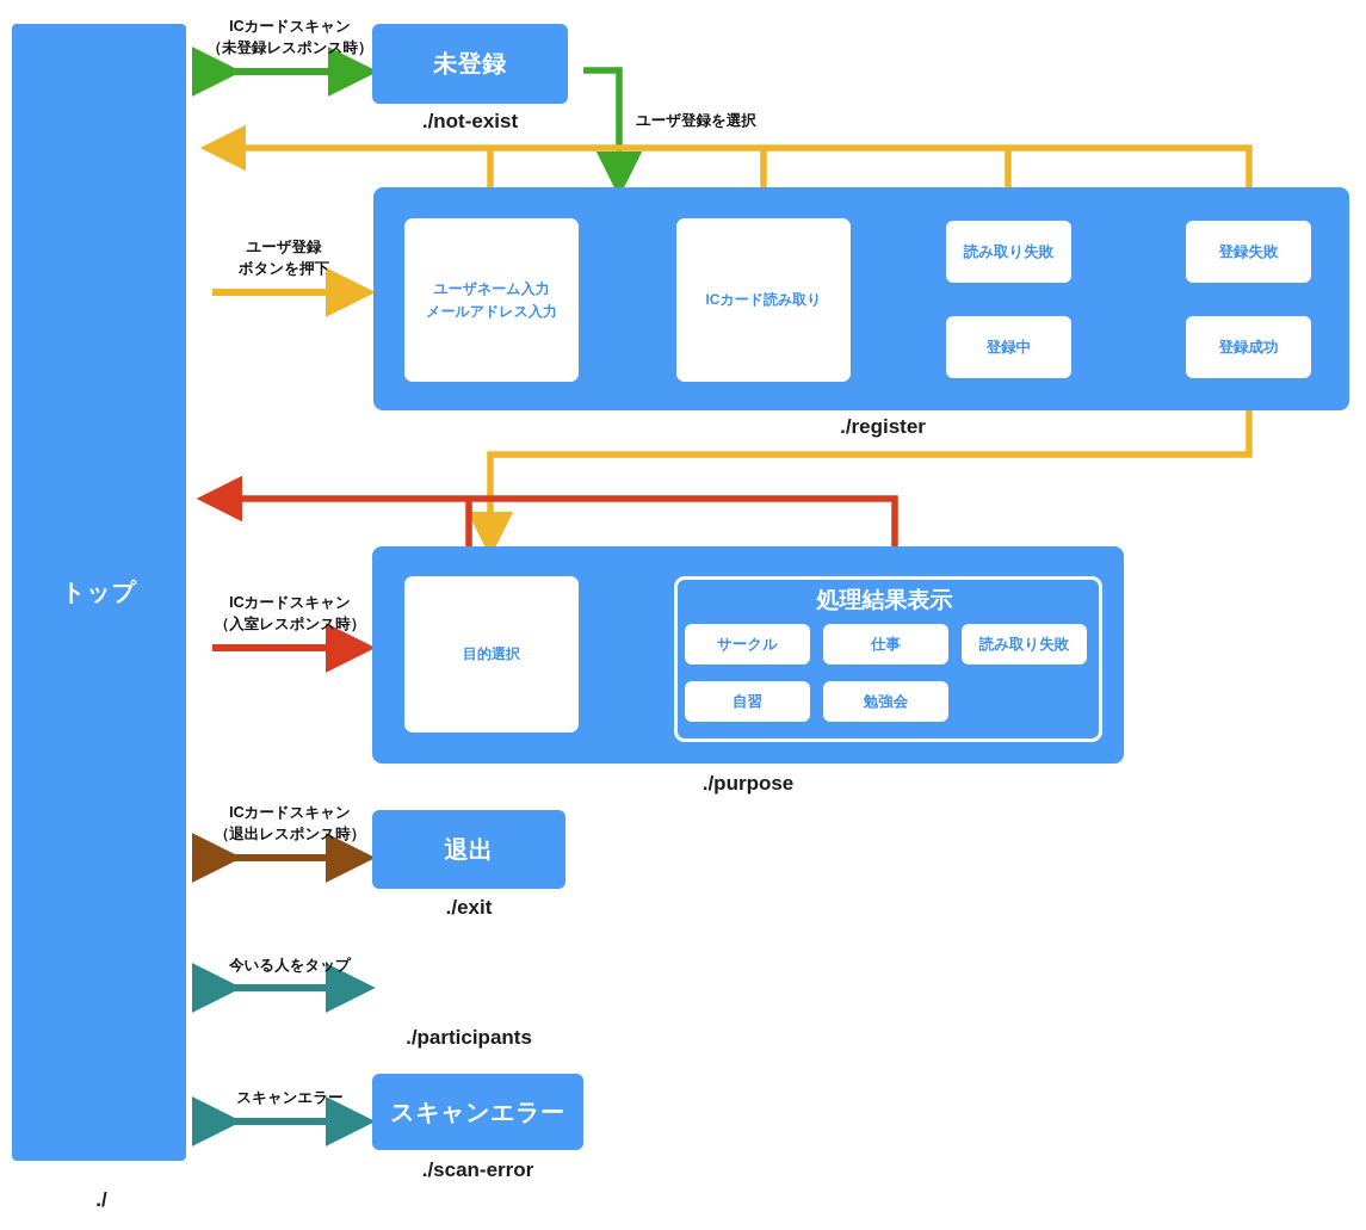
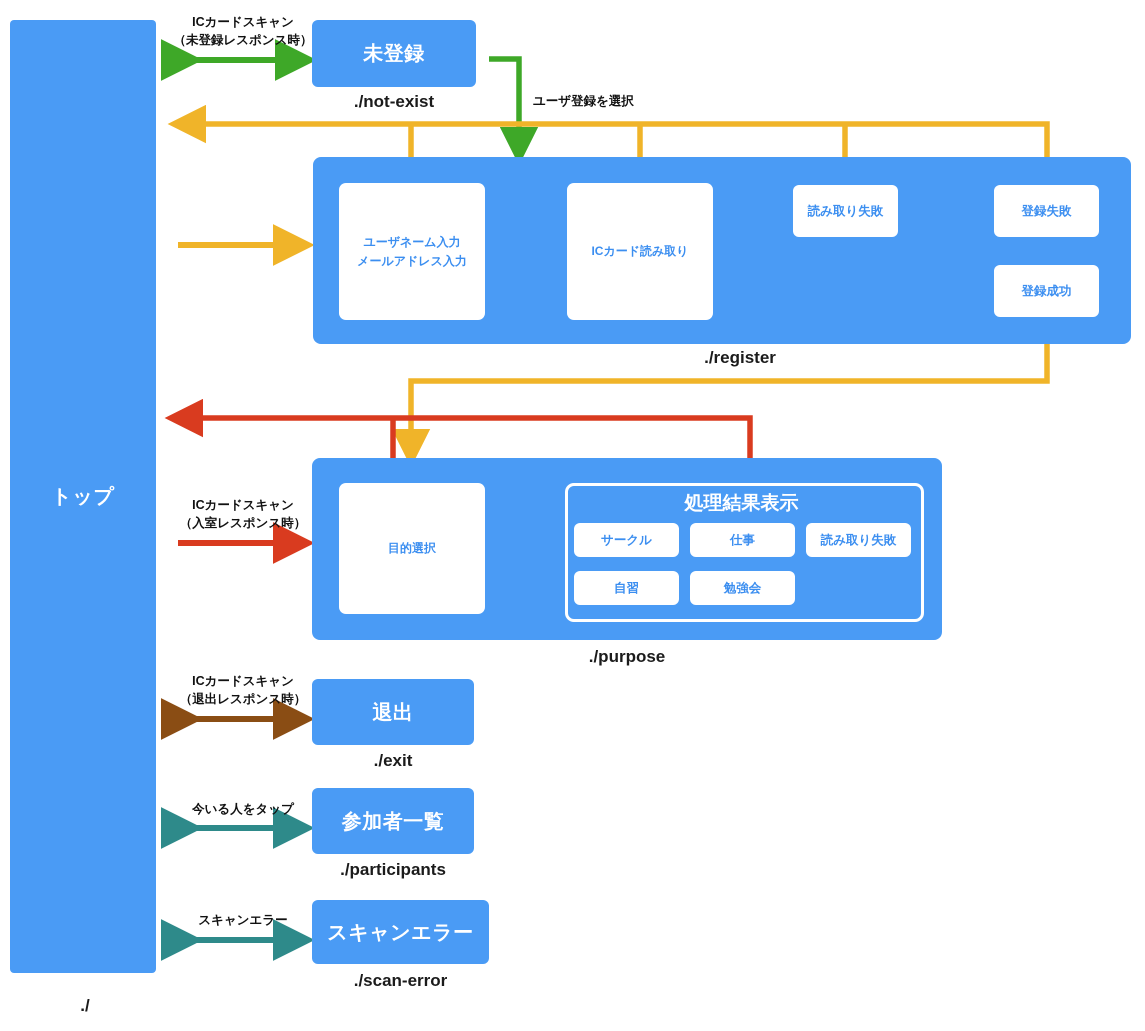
  トップ
  ./
  未登録
  ./not-exist
  ユーザネーム入力
  メールアドレス入力
  ICカード読み取り
  読み取り失敗
- 登録中
  登録失敗
  登録成功
  ./register
  目的選択
  処理結果表示
  サークル
  仕事
  読み取り失敗
  自習
  勉強会
  ./purpose
  退出
  ./exit
+ 参加者一覧
  ./participants
  スキャンエラー
  ./scan-error
  ICカードスキャン
  （未登録レスポンス時）
- ユーザ登録
- ボタンを押下
  ICカードスキャン
  （入室レスポンス時）
  ICカードスキャン
  （退出レスポンス時）
  今いる人をタップ
  スキャンエラー
  ユーザ登録を選択
